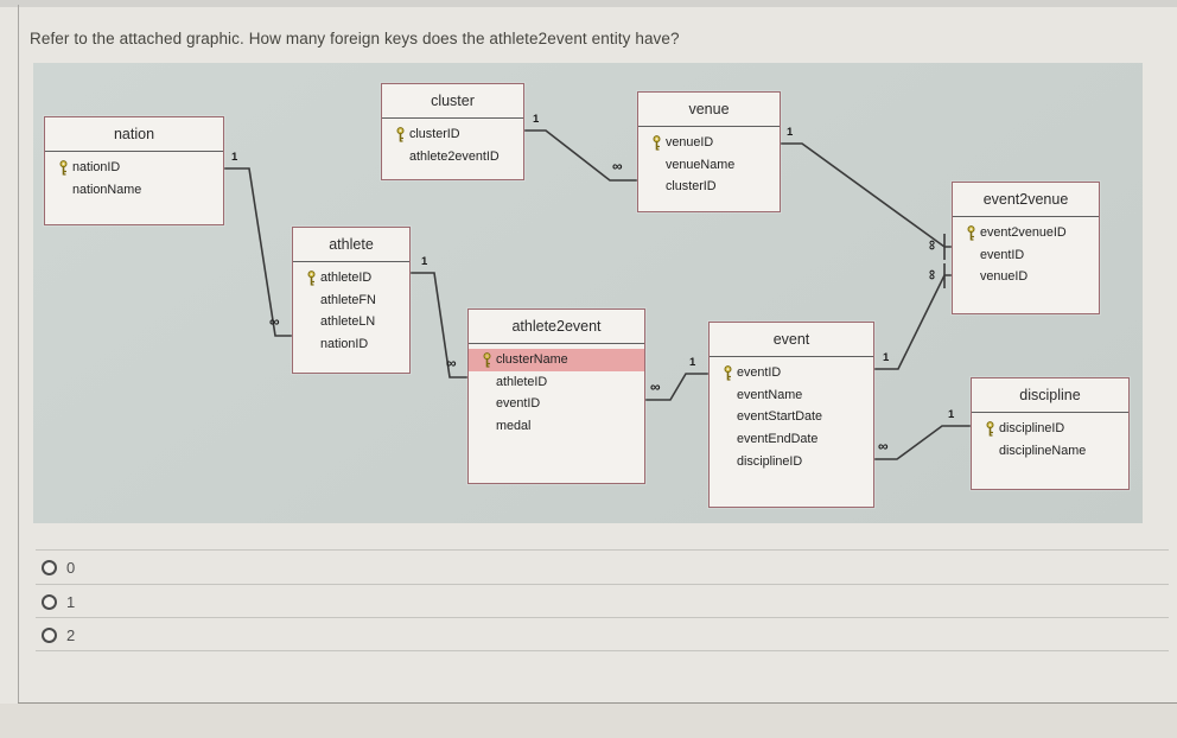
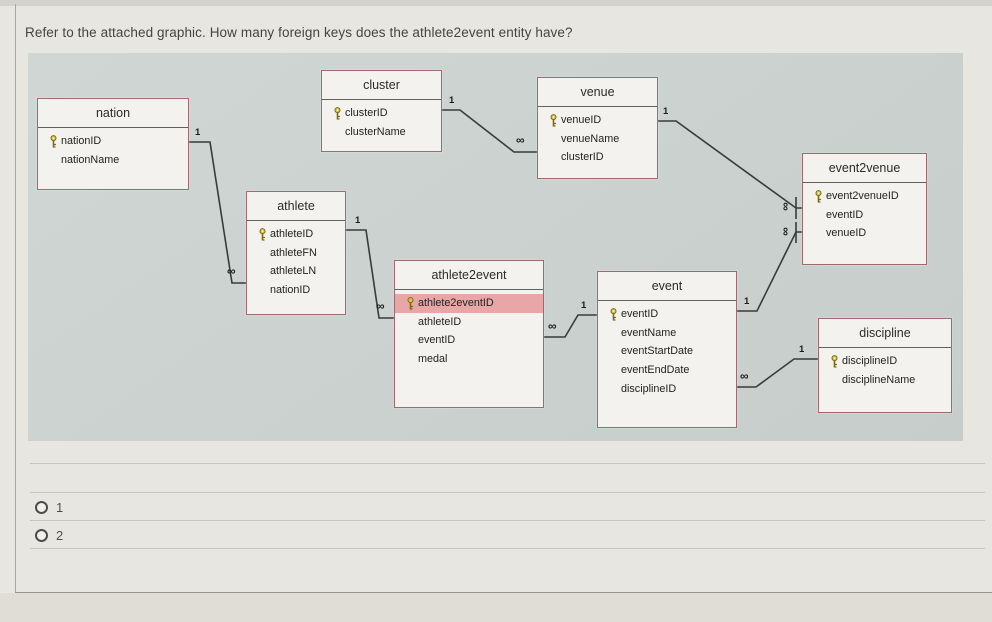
  Refer to the attached graphic. How many foreign keys does the athlete2event entity have?
  nation
  nationID
  nationName
  cluster
  clusterID
- athlete2eventID
+ clusterName
  venue
  venueID
  venueName
  clusterID
  athlete
  athleteID
  athleteFN
  athleteLN
  nationID
  athlete2event
- clusterName
+ athlete2eventID
  athleteID
  eventID
  medal
  event
  eventID
  eventName
  eventStartDate
  eventEndDate
  disciplineID
  event2venue
  event2venueID
  eventID
  venueID
  discipline
  disciplineID
  disciplineName
  1
  ∞
  1
  ∞
  1
  1
  1
  ∞
  1
  ∞
  ∞
  1
- 0
  1
  2
